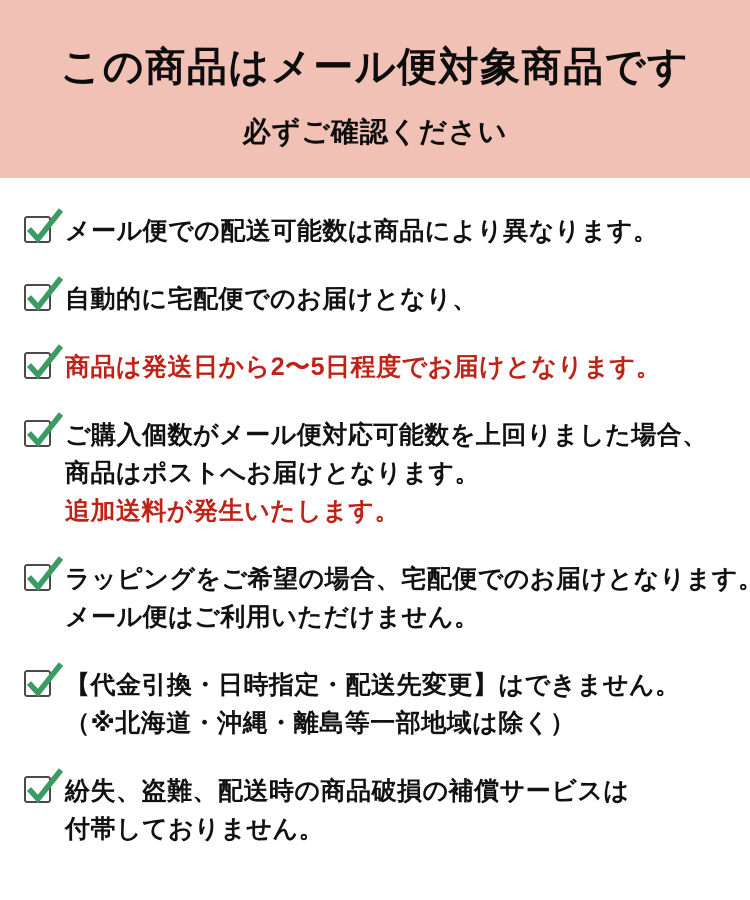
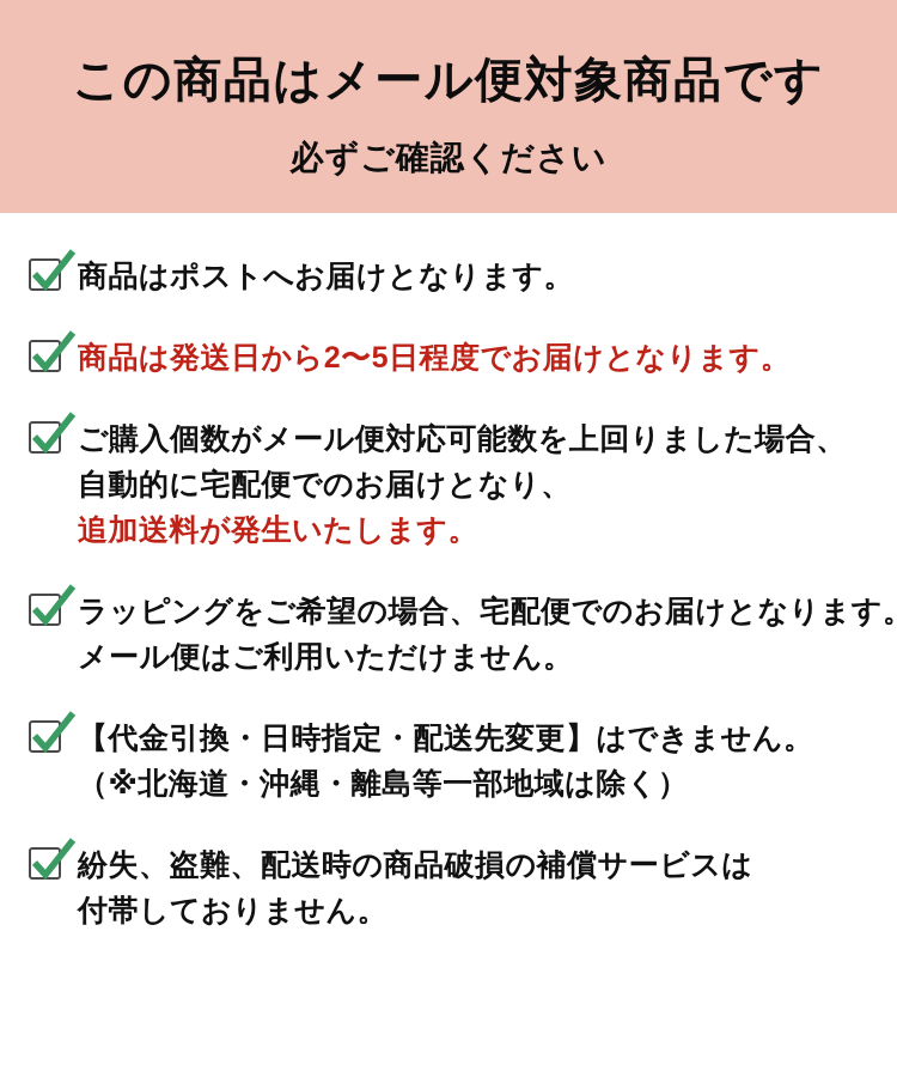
  この商品はメール便対象商品です
  必ずご確認ください
- メール便での配送可能数は商品により異なります。
- 自動的に宅配便でのお届けとなり、
+ 商品はポストへお届けとなります。
  商品は発送日から2〜5日程度でお届けとなります。
  ご購入個数がメール便対応可能数を上回りました場合、
- 商品はポストへお届けとなります。
+ 自動的に宅配便でのお届けとなり、
  追加送料が発生いたします。
  ラッピングをご希望の場合、宅配便でのお届けとなります
  メール便はご利用いただけません。
  【代金引換・日時指定・配送先変更】はできません。
  （※北海道・沖縄・離島等一部地域は除く）
  紛失、盗難、配送時の商品破損の補償サービスは
  付帯しておりません。
